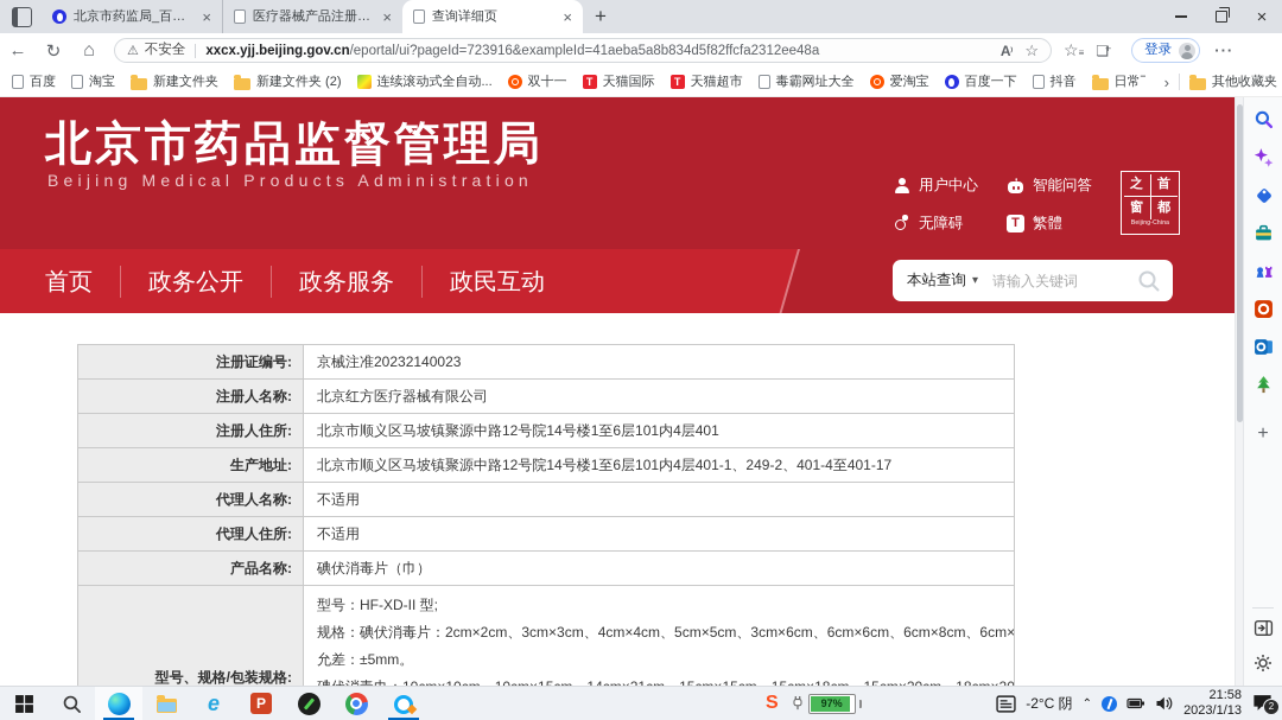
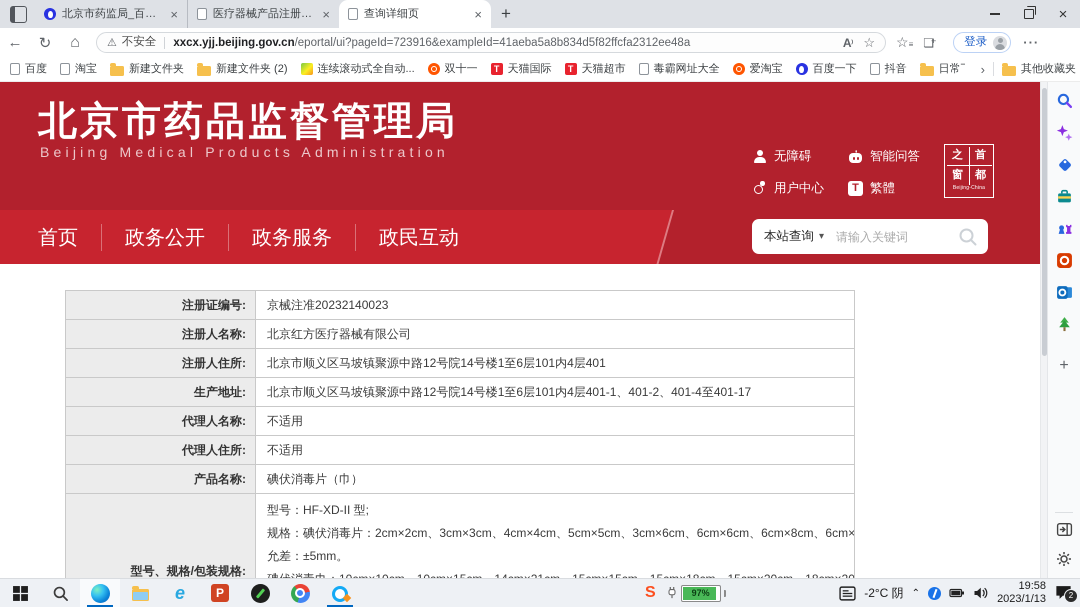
  北京市药监局_百度搜
  ×
  医疗器械产品注册信
  ×
  查询详细页
  ×
  +
  ×
  ←
  ↻
  ⌂
  ⚠
  不安全
  xxcx.yjj.beijing.gov.cn/eportal/ui?pageId=723916&exampleId=41aeba5a8b834d5f82ffcfa2312ee48a
  A⁾
  ☆
  ☆≡
  ❏+
  登录
  ···
  百度
  淘宝
  新建文件夹
  新建文件夹 (2)
  连续滚动式全自动...
  双十一
  天猫国际
  天猫超市
  毒霸网址大全
  爱淘宝
  百度一下
  抖音
  ›
  其他收藏夹
  北京市药品监督管理局
  Beijing Medical Products Administration
- 用户中心
+ 无障碍
  智能问答
- 无障碍
+ 用户中心
  繁體
  之
  首
  窗
  都
  首页
  政务公开
  政务服务
  政民互动
  本站查询
  ▾
  请输入关键词
  注册证编号:
  京械注准20232140023
  注册人名称:
  北京红方医疗器械有限公司
  注册人住所:
  北京市顺义区马坡镇聚源中路12号院14号楼1至6层101内4层401
  生产地址:
- 北京市顺义区马坡镇聚源中路12号院14号楼1至6层101内4层401-1、249-2、401-4至401-17
+ 北京市顺义区马坡镇聚源中路12号院14号楼1至6层101内4层401-1、401-2、401-4至401-17
  代理人名称:
  不适用
  代理人住所:
  不适用
  产品名称:
  碘伏消毒片（巾）
  型号、规格/包装规格:
  型号：HF-XD-II 型;
  规格：碘伏消毒片：2cm×2cm、3cm×3cm、4cm×4cm、5cm×5cm、3cm×6cm、6cm×6cm、6cm×8cm、6cm×
  允差：±5mm。
  +
  e
  S
  97%
  -2°C 阴
  ⌃
- 21:58
+ 19:58
  2023/1/13
  2
